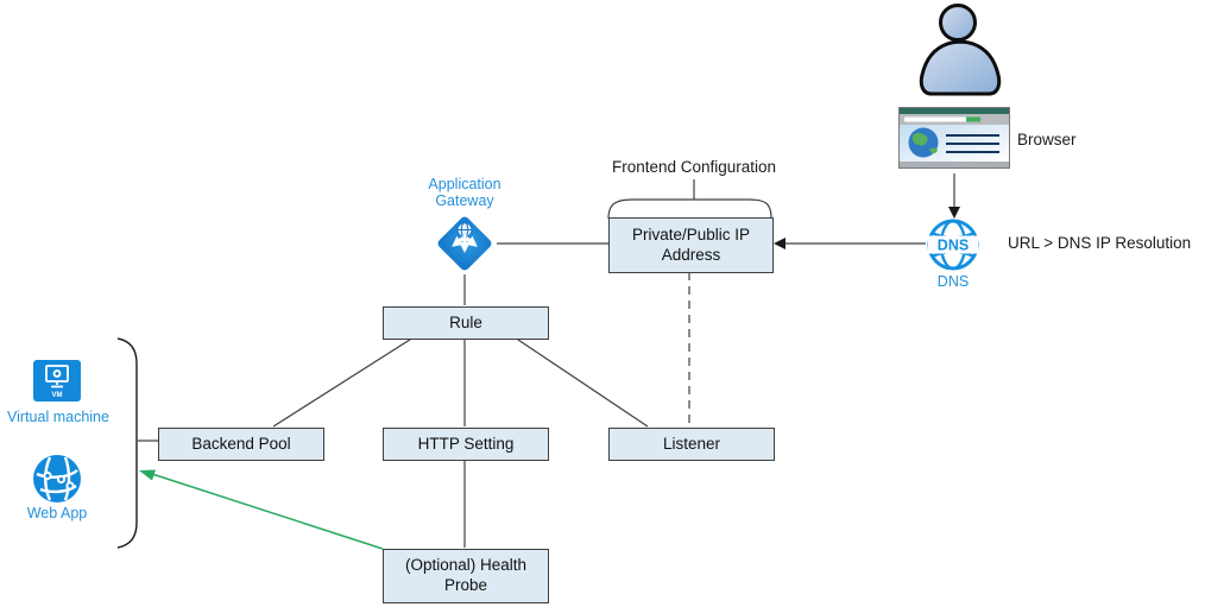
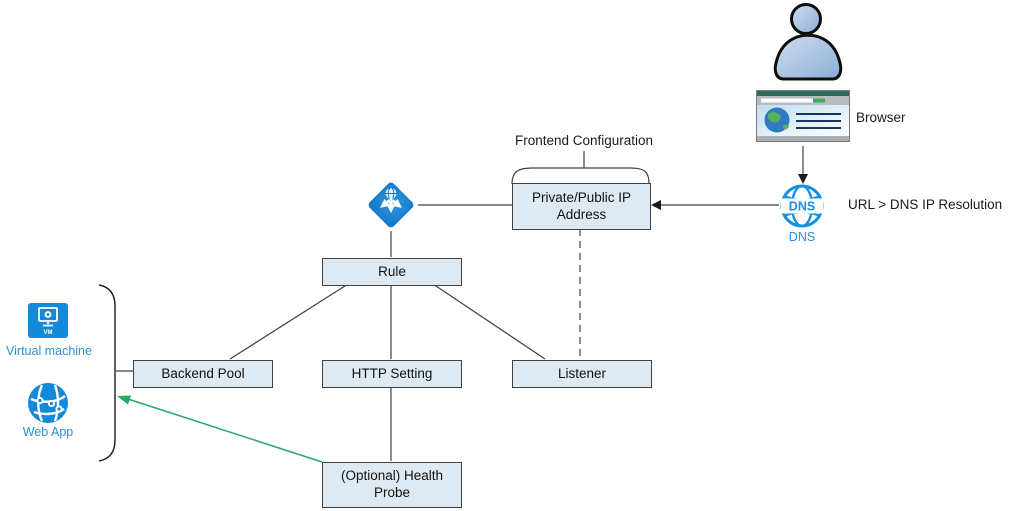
  Browser
  DNS
  DNS
  URL > DNS IP Resolution
- Application Gateway
  Frontend Configuration
  Private/Public IP Address
  Rule
  Backend Pool
  HTTP Setting
  Listener
  (Optional) Health Probe
  Virtual machine
  Web App
